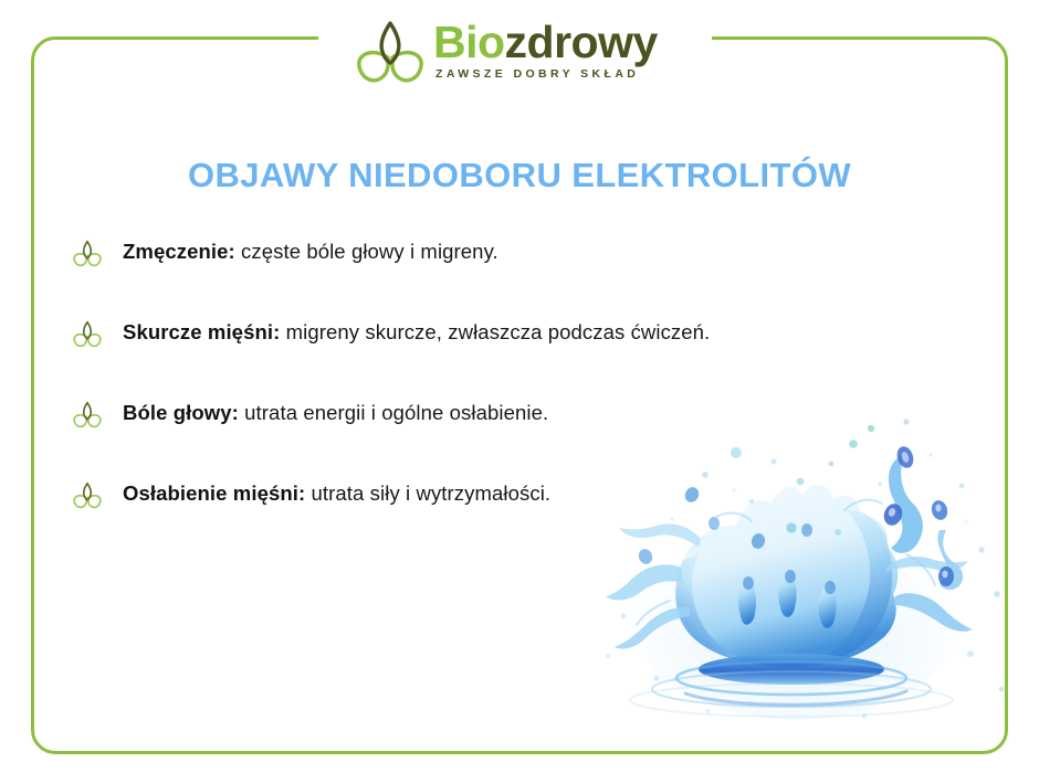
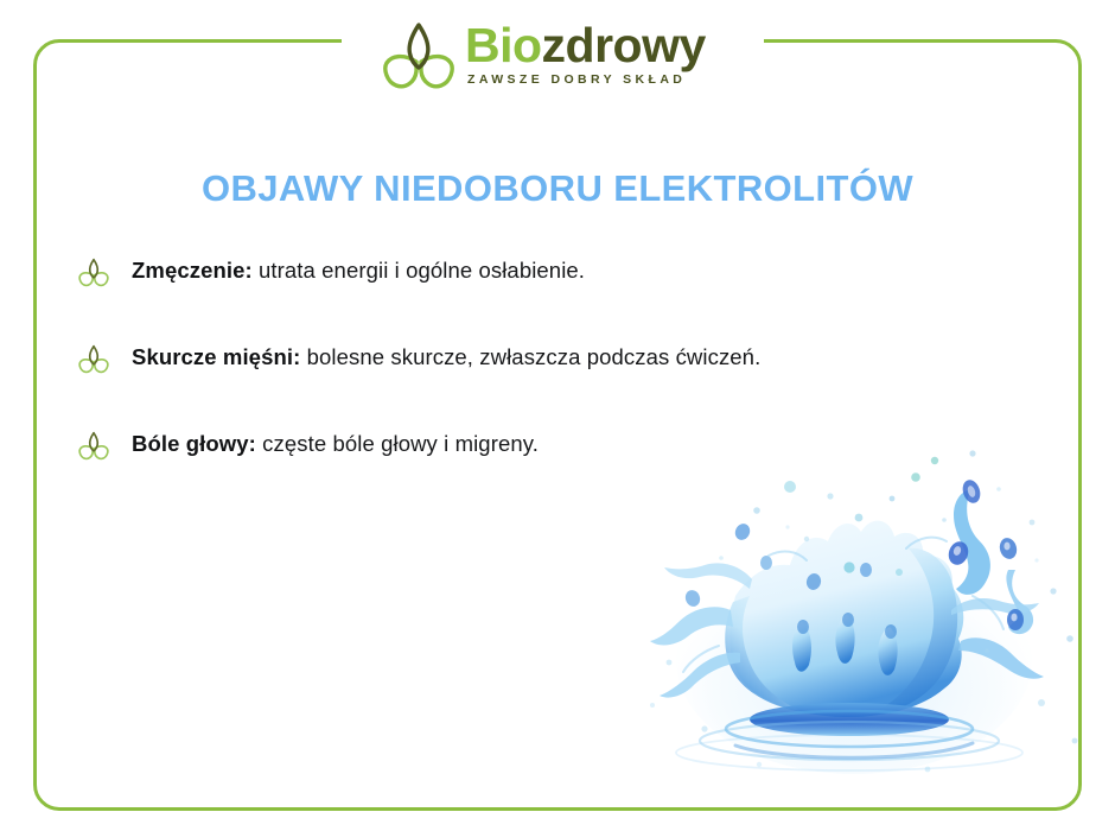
  Biozdrowy
  ZAWSZE DOBRY SKŁAD
  OBJAWY NIEDOBORU ELEKTROLITÓW
- Zmęczenie: częste bóle głowy i migreny.
+ Zmęczenie: utrata energii i ogólne osłabienie.
- Skurcze mięśni: migreny skurcze, zwłaszcza podczas ćwiczeń.
+ Skurcze mięśni: bolesne skurcze, zwłaszcza podczas ćwiczeń.
- Bóle głowy: utrata energii i ogólne osłabienie.
+ Bóle głowy: częste bóle głowy i migreny.
- Osłabienie mięśni: utrata siły i wytrzymałości.
